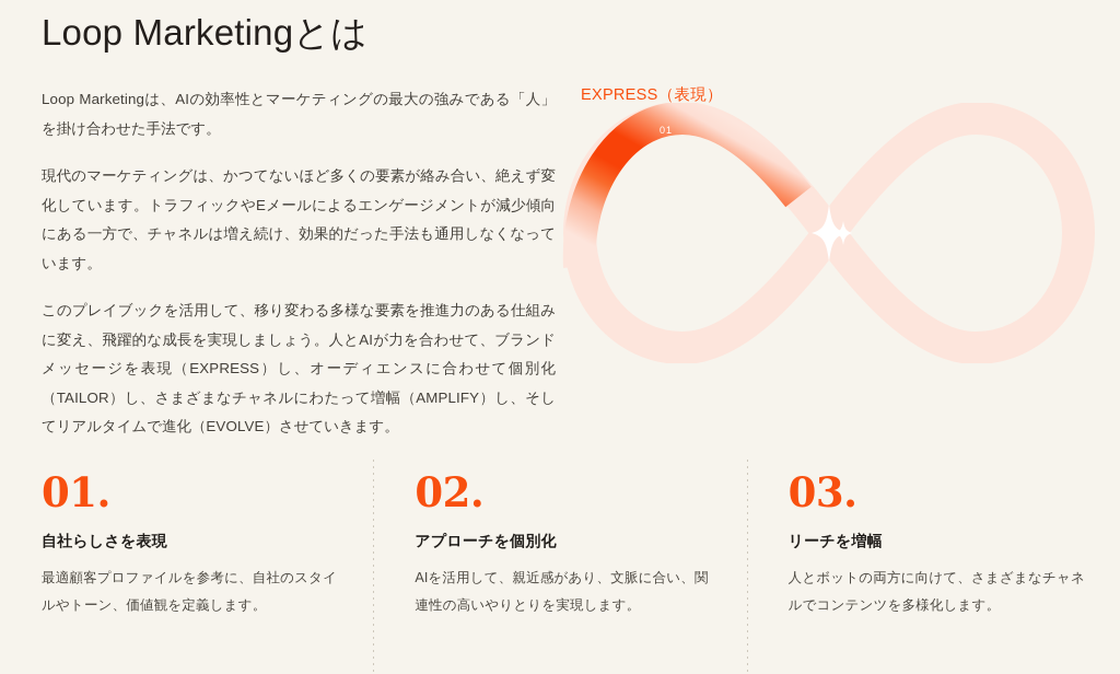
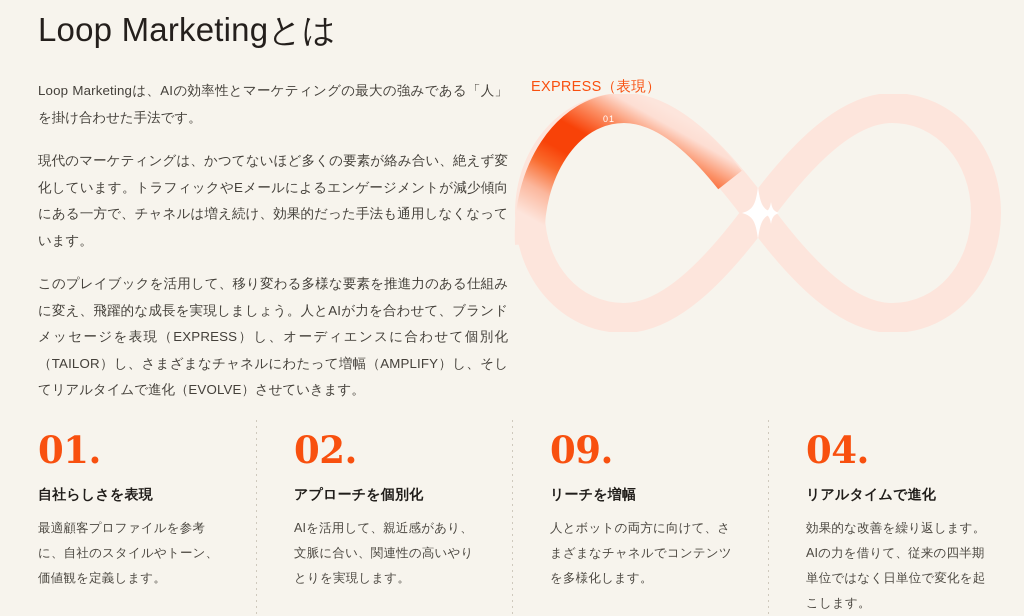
  Loop Marketingとは
  Loop Marketingは、AIの効率性とマーケティングの最大の強みである「人」を掛け合わせた手法です。
  現代のマーケティングは、かつてないほど多くの要素が絡み合い、絶えず変化しています。トラフィックやEメールによるエンゲージメントが減少傾向にある一方で、チャネルは増え続け、効果的だった手法も通用しなくなっています。
  このプレイブックを活用して、移り変わる多様な要素を推進力のある仕組みに変え、飛躍的な成長を実現しましょう。人とAIが力を合わせて、ブランドメッセージを表現（EXPRESS）し、オーディエンスに合わせて個別化（TAILOR）し、さまざまなチャネルにわたって増幅（AMPLIFY）し、そしてリアルタイムで進化（EVOLVE）させていきます。
  EXPRESS（表現）
  01
  01.
  自社らしさを表現
  最適顧客プロファイルを参考に、自社のスタイルやトーン、価値観を定義します。
  02.
  アプローチを個別化
  AIを活用して、親近感があり、文脈に合い、関連性の高いやりとりを実現します。
- 03.
+ 09.
  リーチを増幅
  人とボットの両方に向けて、さまざまなチャネルでコンテンツを多様化します。
+ 04.
+ リアルタイムで進化
+ 効果的な改善を繰り返します。AIの力を借りて、従来の四半期単位ではなく日単位で変化を起こします。
